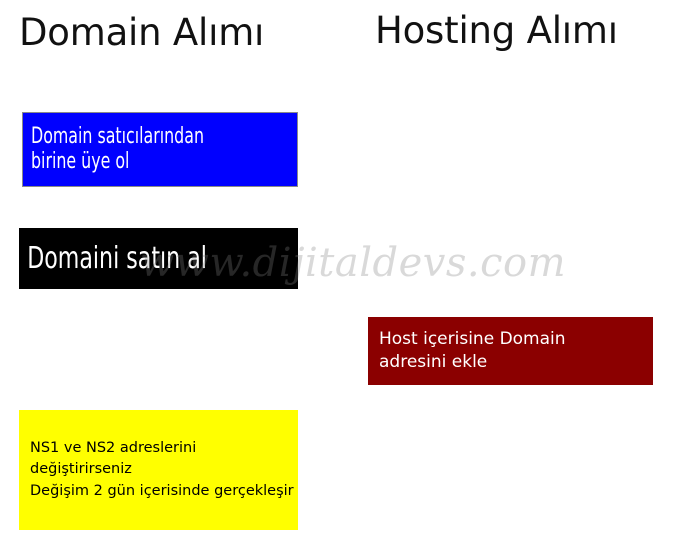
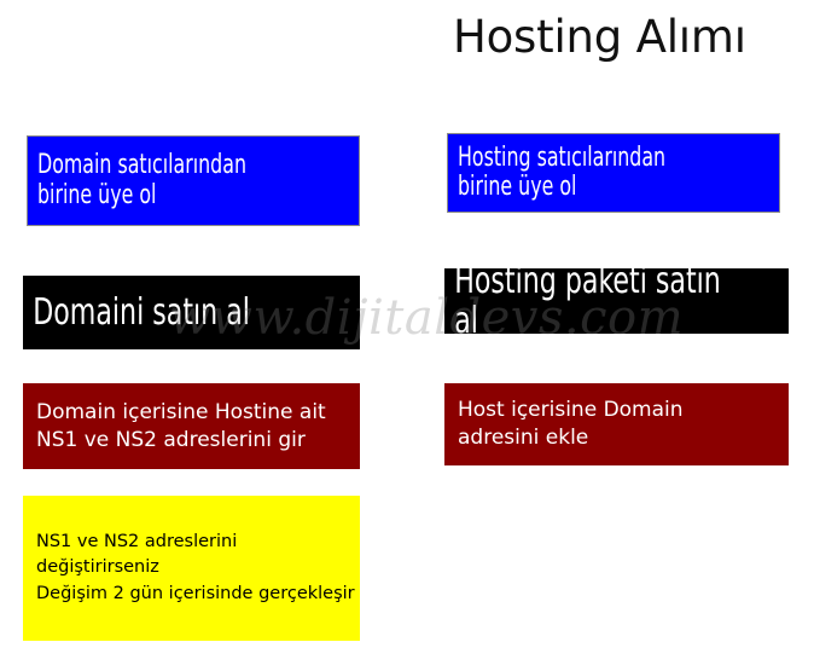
- Domain Alımı
  Hosting Alımı
  Domain satıcılarından birine üye ol
  Domaini satın al
+ Domain içerisine Hostine ait
+ NS1 ve NS2 adreslerini gir
  NS1 ve NS2 adreslerini değiştirirseniz
  Değişim 2 gün içerisinde gerçekleşir
+ Hosting satıcılarından birine üye ol
+ Hosting paketi satın al
  Host içerisine Domain
  adresini ekle
  www.dijitaldevs.com
